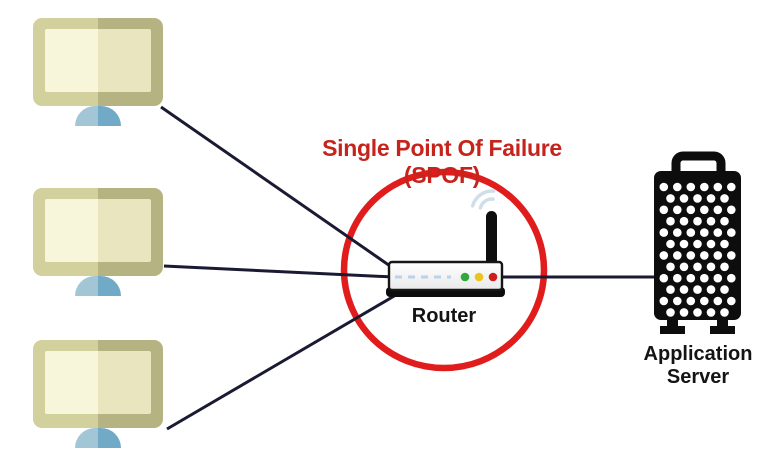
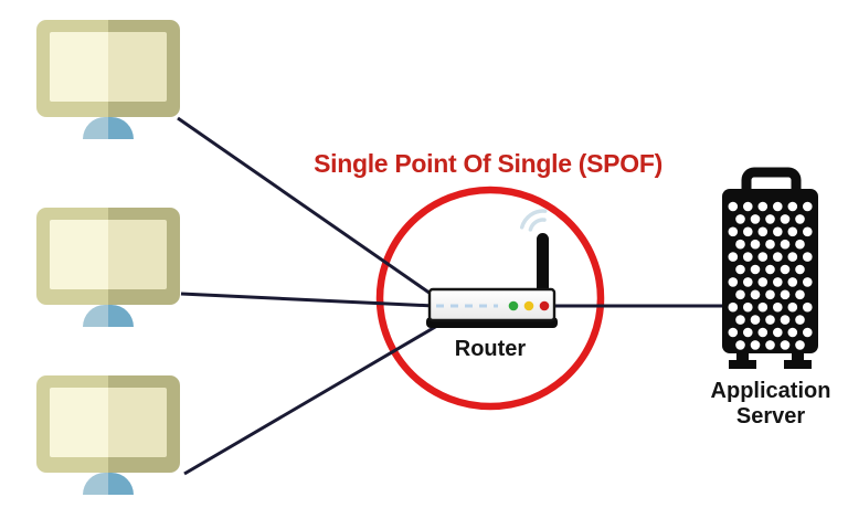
- Single Point Of Failure (SPOF)
+ Single Point Of Single (SPOF)
  Router
  Application
  Server
